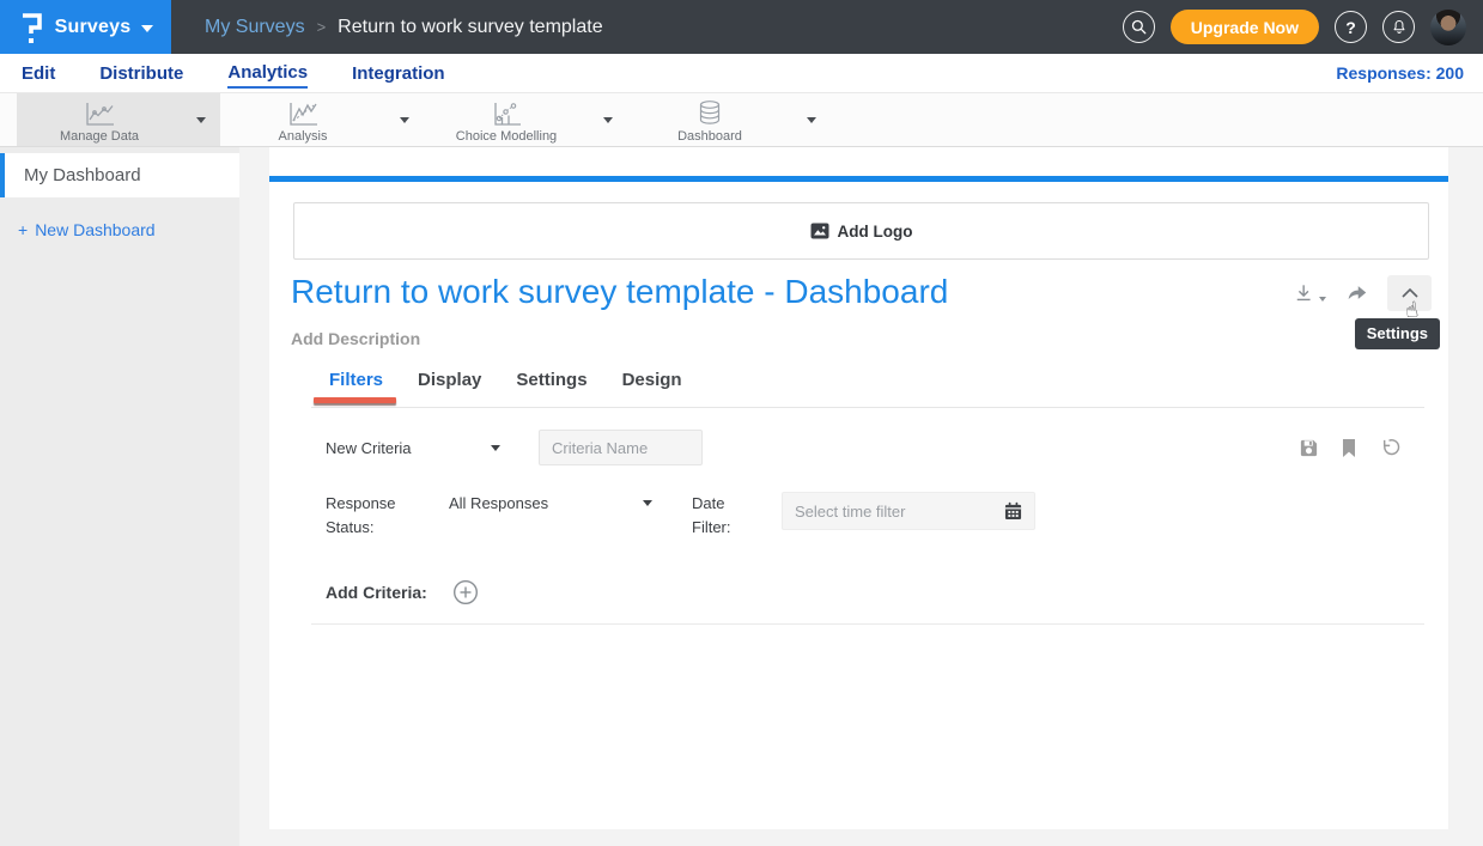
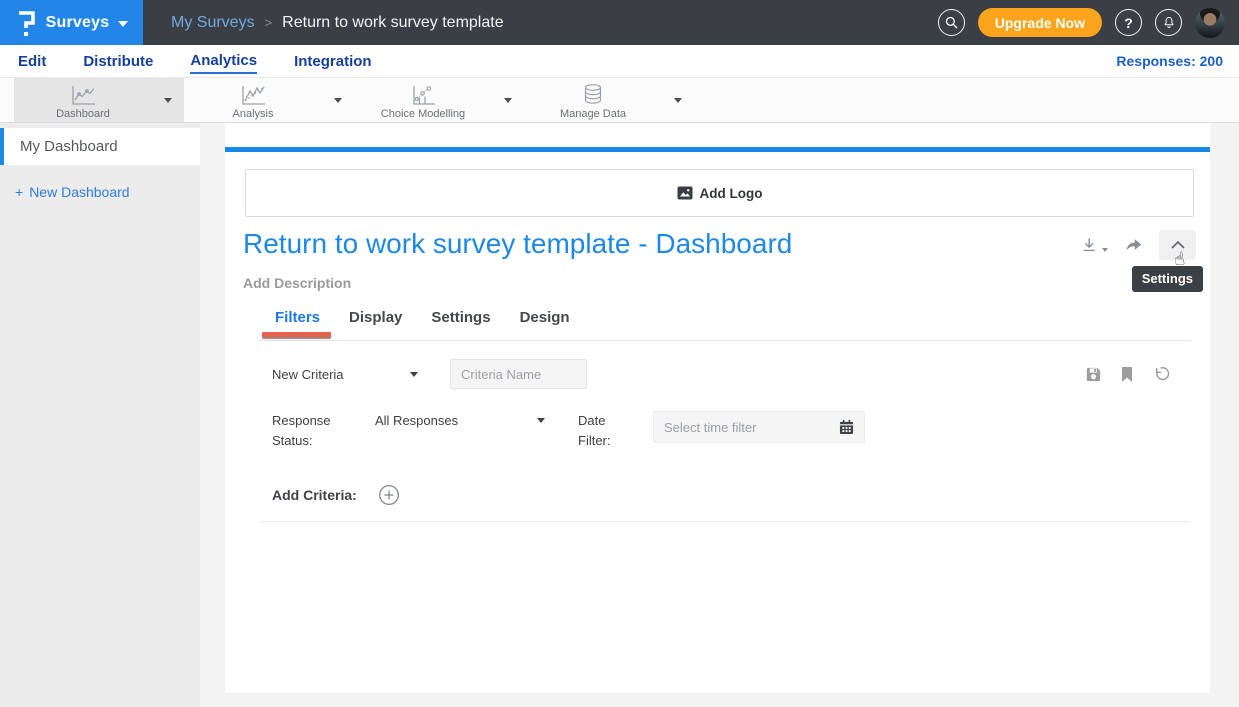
  Surveys
  My Surveys
  >
  Return to work survey template
  Upgrade Now
  ?
  Edit
  Distribute
  Analytics
  Integration
  Responses: 200
- Manage Data
+ Dashboard
  Analysis
  Choice Modelling
- Dashboard
+ Manage Data
  My Dashboard
  +
  New Dashboard
  Add Logo
  Return to work survey template - Dashboard
  Settings
  Add Description
  Filters
  Display
  Settings
  Design
  New Criteria
  Criteria Name
  Response Status:
  All Responses
  Date Filter:
  Select time filter
  Add Criteria:
